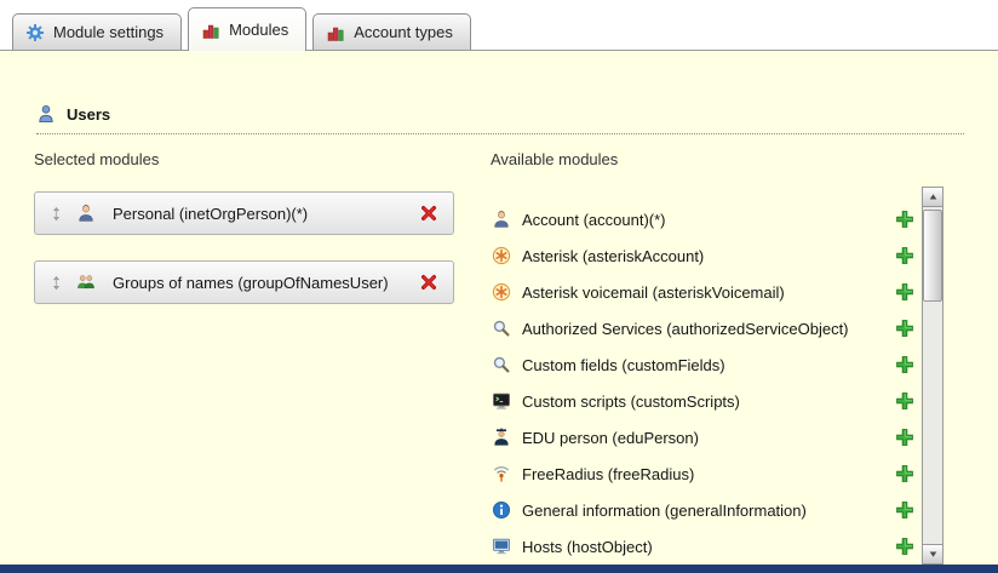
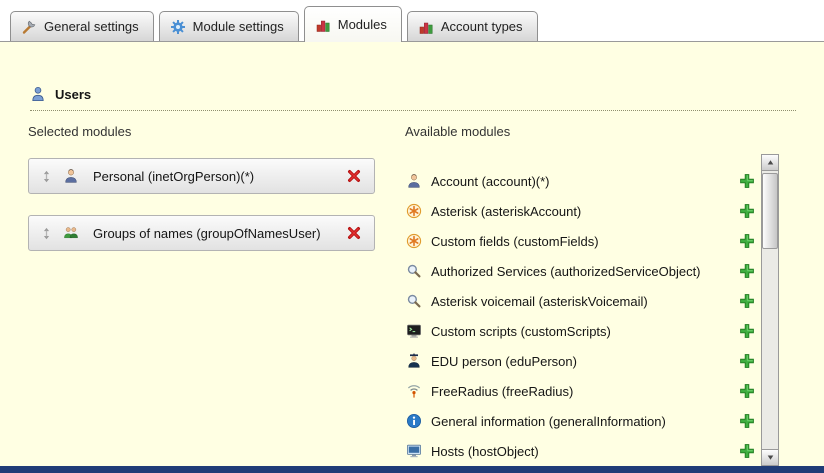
+ General settings
  Module settings
  Modules
  Account types
  Users
  Selected modules
  Available modules
  Personal (inetOrgPerson)(*)
  Groups of names (groupOfNamesUser)
  Account (account)(*)
  Asterisk (asteriskAccount)
- Asterisk voicemail (asteriskVoicemail)
+ Custom fields (customFields)
  Authorized Services (authorizedServiceObject)
- Custom fields (customFields)
+ Asterisk voicemail (asteriskVoicemail)
  Custom scripts (customScripts)
  EDU person (eduPerson)
  FreeRadius (freeRadius)
  General information (generalInformation)
  Hosts (hostObject)
